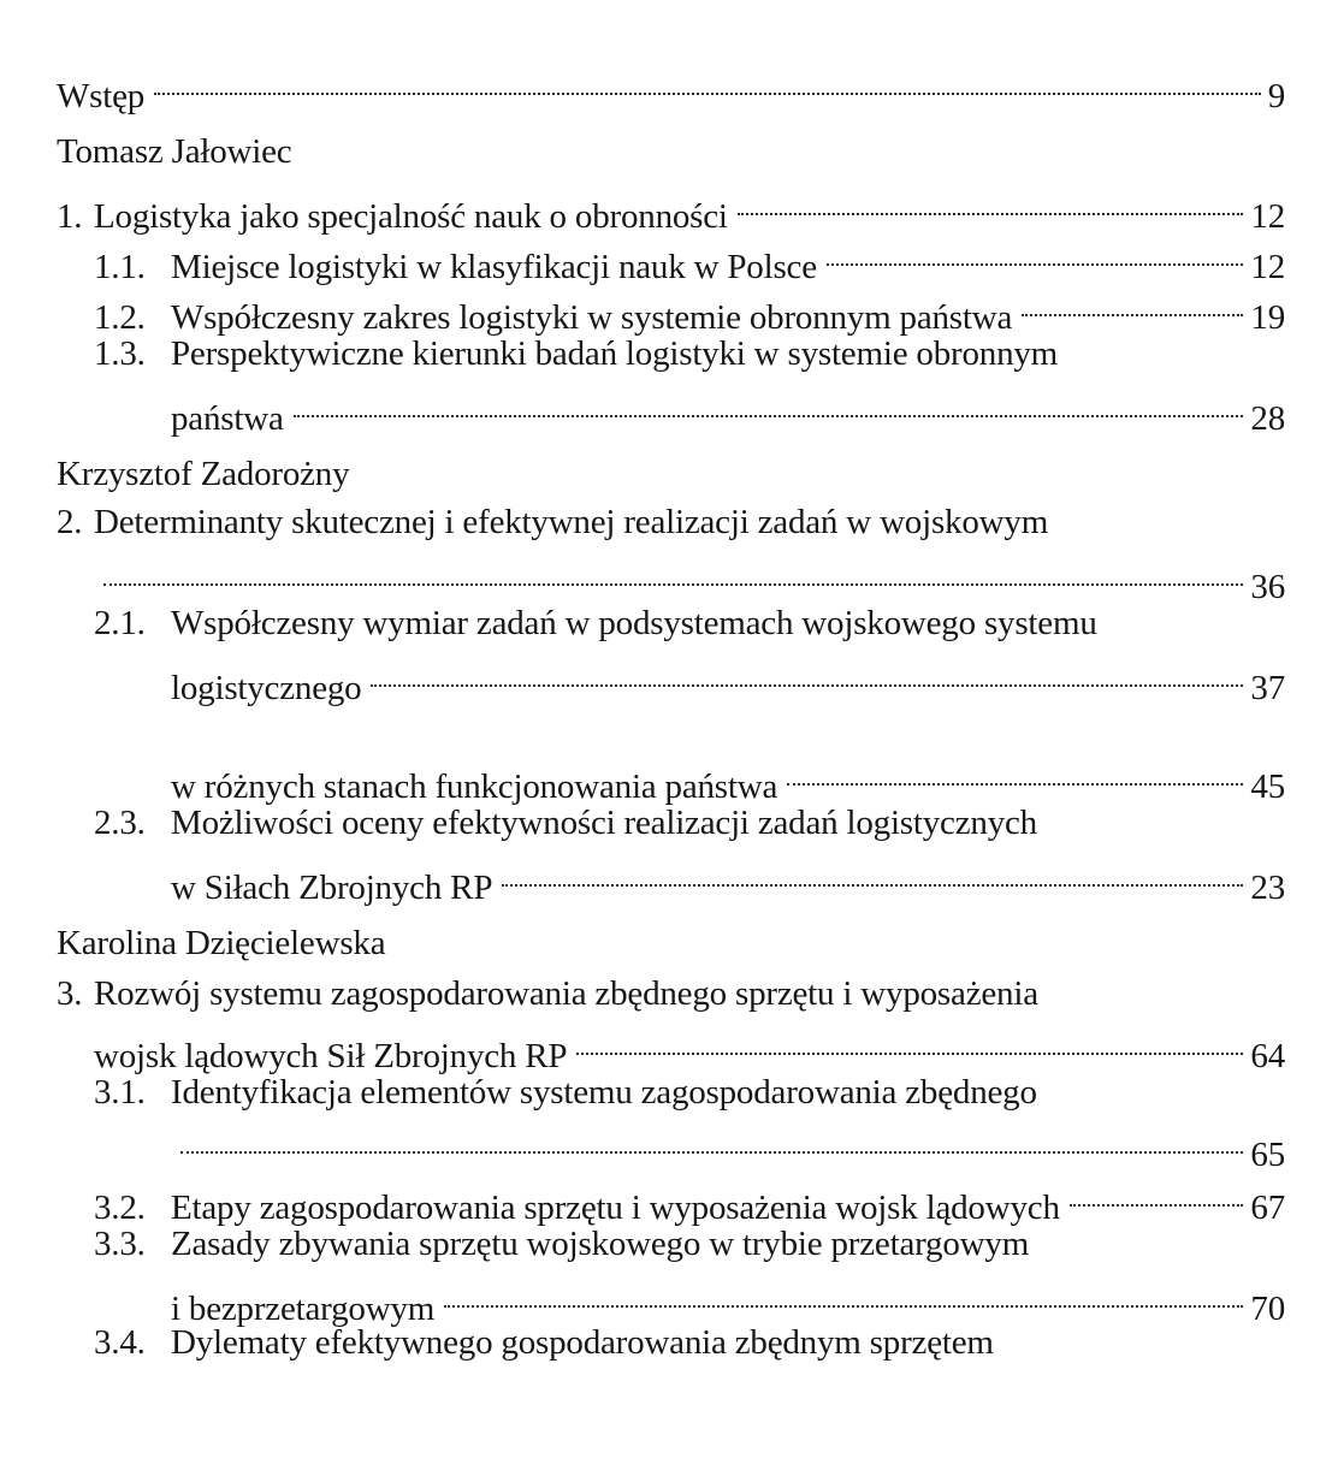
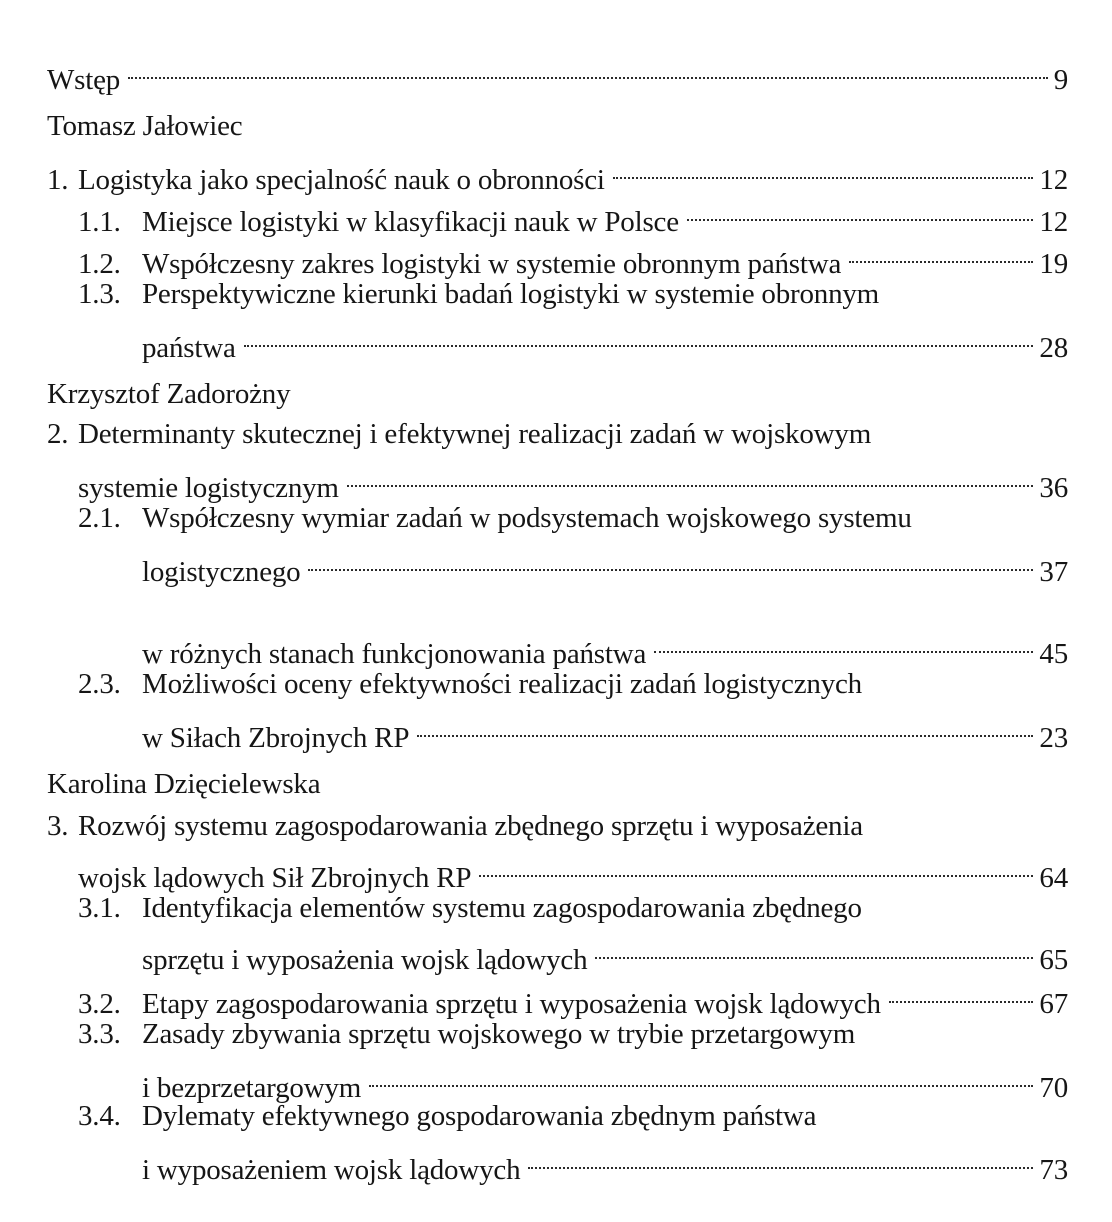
  Wstęp
  9
  Tomasz Jałowiec
  1.
  Logistyka jako specjalność nauk o obronności
  12
  1.1.
  Miejsce logistyki w klasyfikacji nauk w Polsce
  12
  1.2.
  Współczesny zakres logistyki w systemie obronnym państwa
  19
  1.3.
  Perspektywiczne kierunki badań logistyki w systemie obronnym
  państwa
  28
  Krzysztof Zadorożny
  2.
  Determinanty skutecznej i efektywnej realizacji zadań w wojskowym
+ systemie logistycznym
  36
  2.1.
  Współczesny wymiar zadań w podsystemach wojskowego systemu
  logistycznego
  37
  w różnych stanach funkcjonowania państwa
  45
  2.3.
  Możliwości oceny efektywności realizacji zadań logistycznych
  w Siłach Zbrojnych RP
  23
  Karolina Dzięcielewska
  3.
  Rozwój systemu zagospodarowania zbędnego sprzętu i wyposażenia
  wojsk lądowych Sił Zbrojnych RP
  64
  3.1.
  Identyfikacja elementów systemu zagospodarowania zbędnego
+ sprzętu i wyposażenia wojsk lądowych
  65
  3.2.
  Etapy zagospodarowania sprzętu i wyposażenia wojsk lądowych
  67
  3.3.
  Zasady zbywania sprzętu wojskowego w trybie przetargowym
  i bezprzetargowym
  70
  3.4.
- Dylematy efektywnego gospodarowania zbędnym sprzętem
+ Dylematy efektywnego gospodarowania zbędnym państwa
+ i wyposażeniem wojsk lądowych
+ 73
